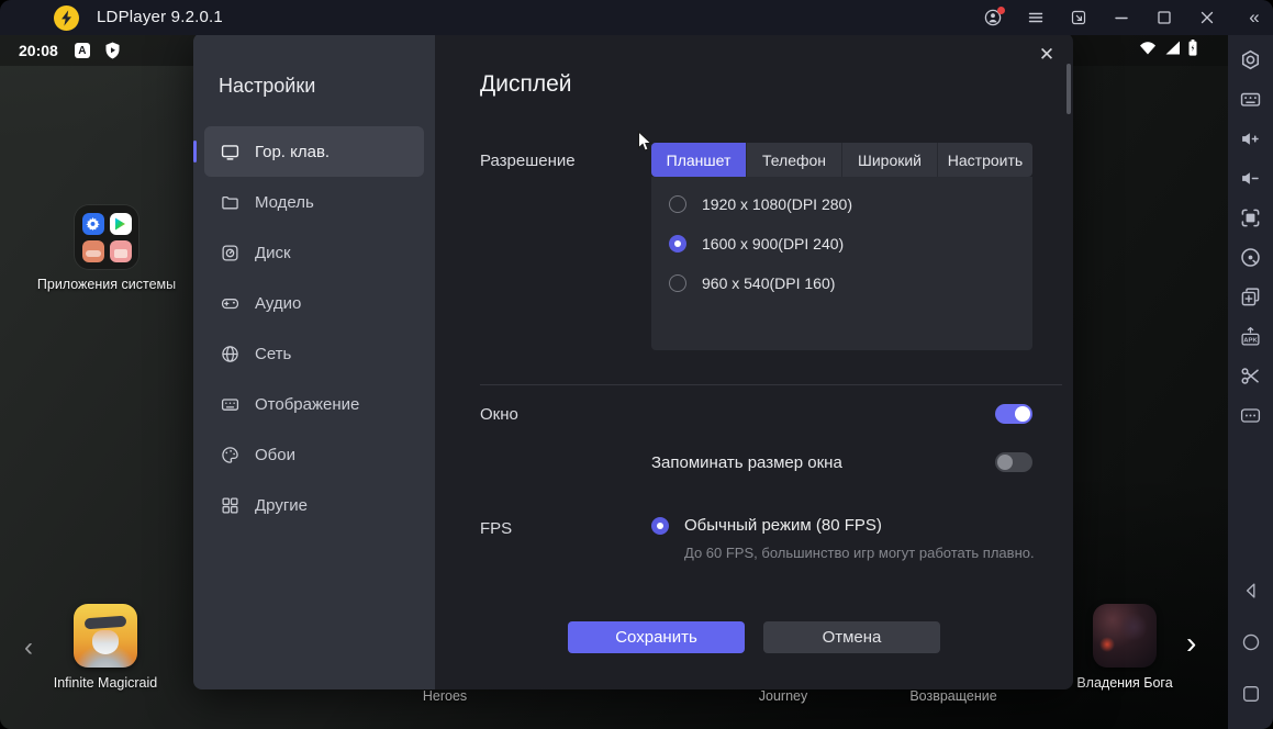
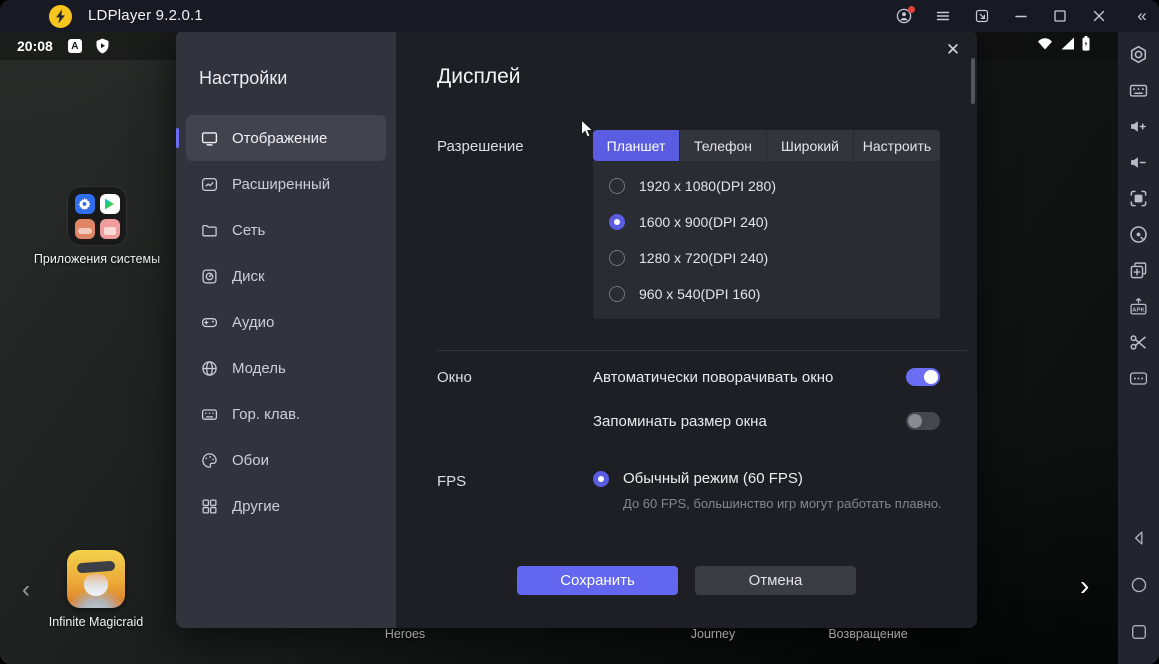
  LDPlayer 9.2.0.1
  «
  20:08
  A
  Приложения системы
  Infinite Magicraid
- Владения Бога
  Heroes
  Journey
  Возвращение
  ‹
  ›
  Настройки
- Гор. клав.
+ Отображение
+ Расширенный
- Модель
+ Сеть
  Диск
  Аудио
- Сеть
+ Модель
- Отображение
+ Гор. клав.
  Обои
  Другие
  ✕
  Дисплей
  Разрешение
  Планшет
  Телефон
  Широкий
  Настроить
  1920 x 1080(DPI 280)
  1600 x 900(DPI 240)
+ 1280 x 720(DPI 240)
  960 x 540(DPI 160)
  Окно
+ Автоматически поворачивать окно
  Запоминать размер окна
  FPS
- Обычный режим (80 FPS)
+ Обычный режим (60 FPS)
  До 60 FPS, большинство игр могут работать плавно.
  Сохранить
  Отмена
